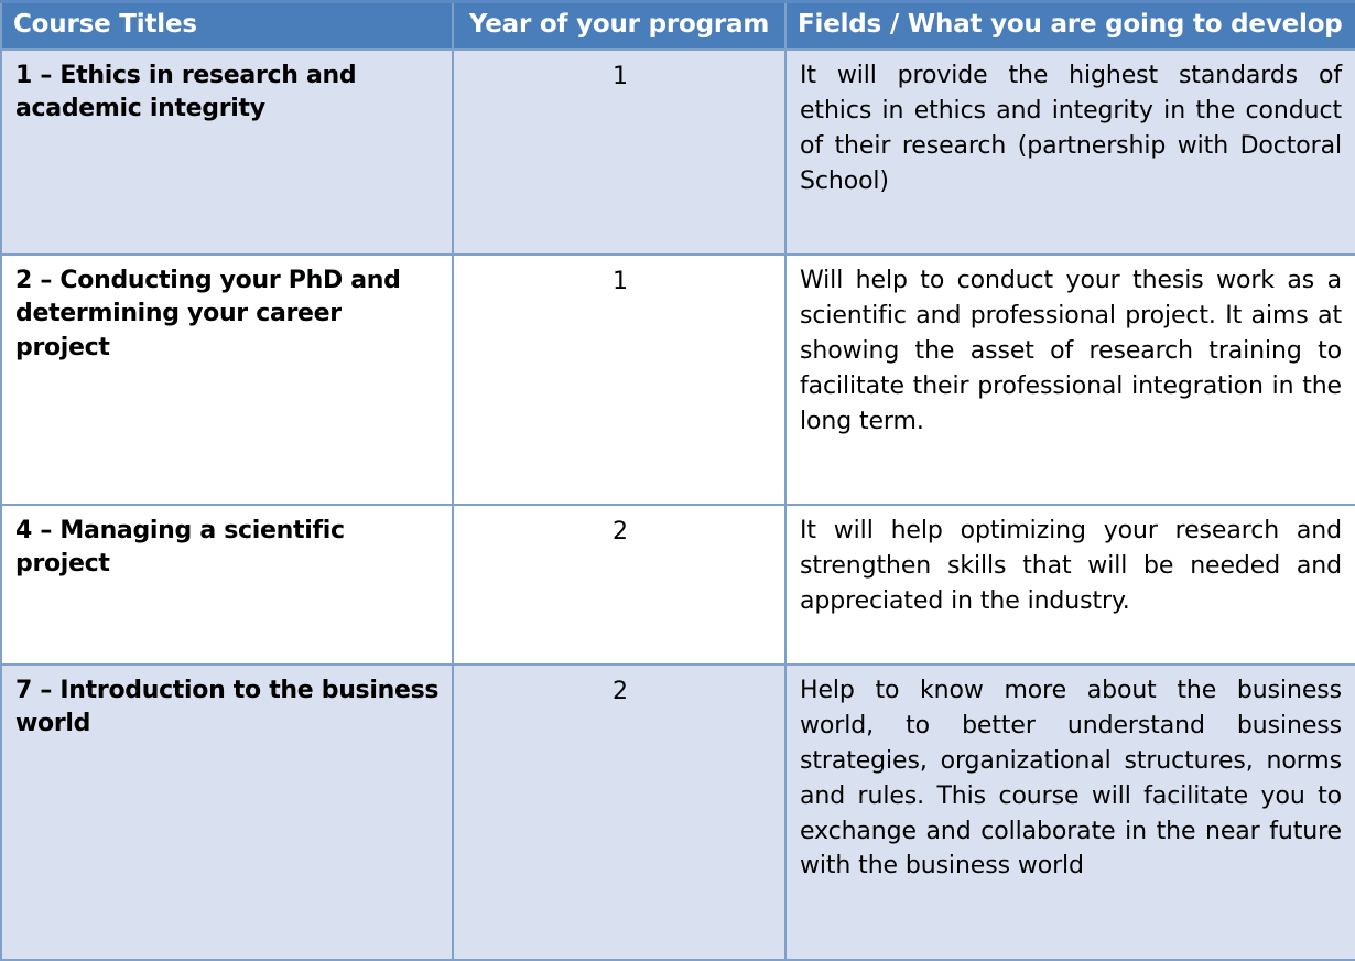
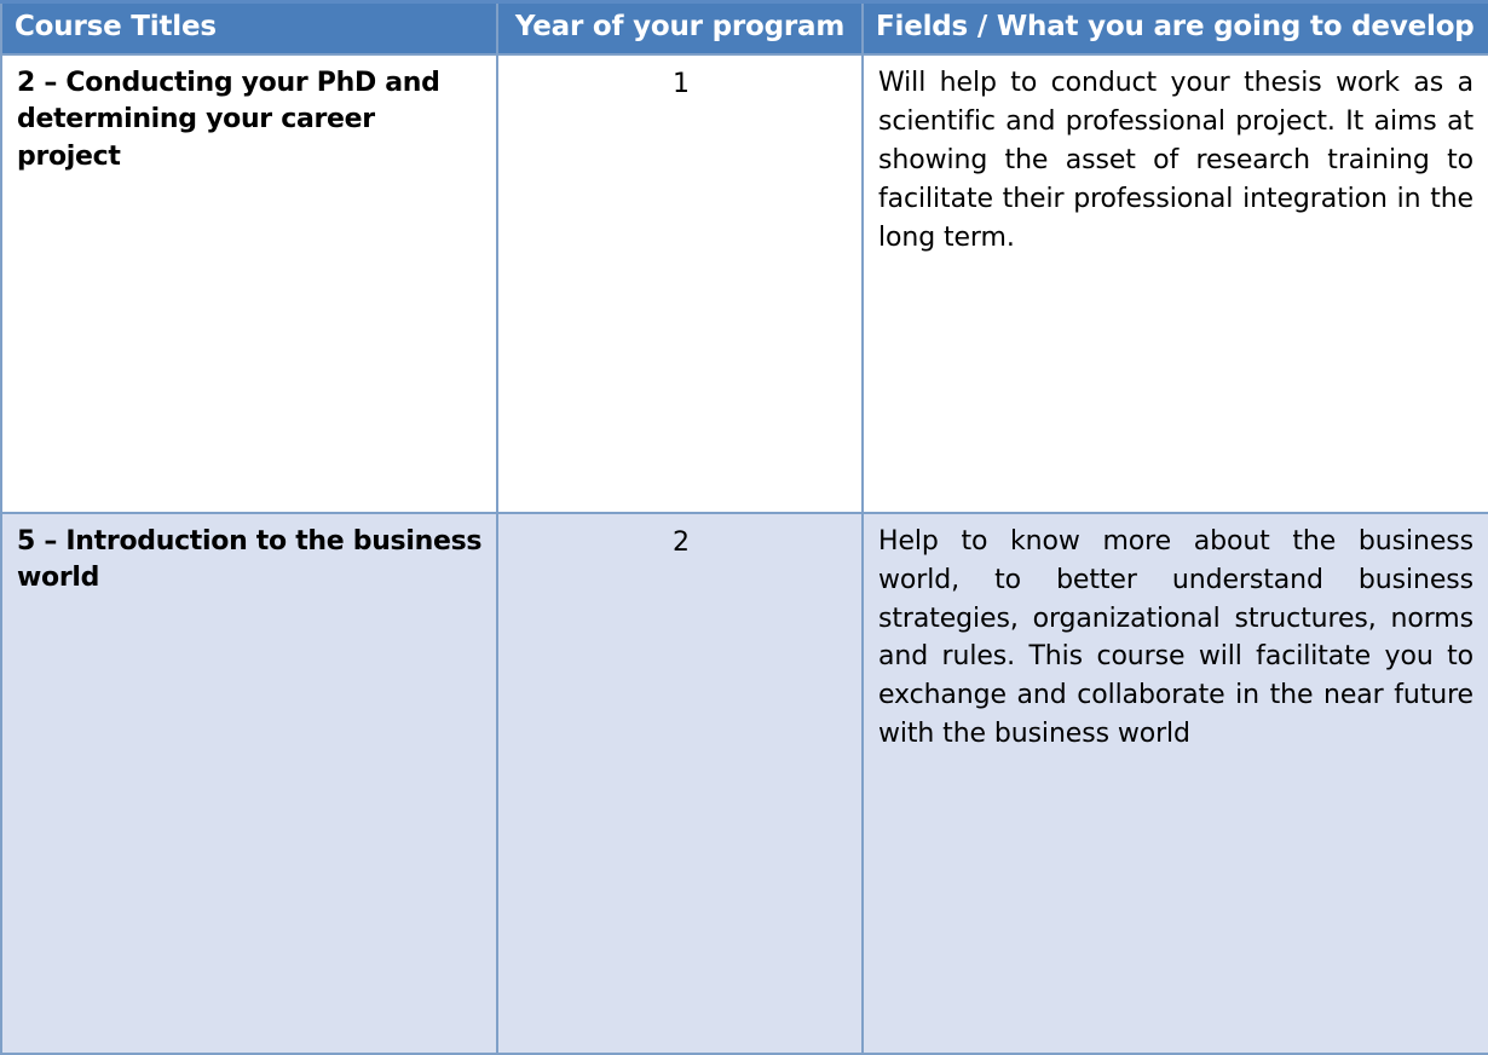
  Course Titles	Year of your program	Fields / What you are going to develop
- 1 – Ethics in research and academic integrity	1	It will provide the highest standards of ethics in ethics and integrity in the conduct of their research (partnership with Doctoral School)
  2 – Conducting your PhD and determining your career project	1	Will help to conduct your thesis work as a scientific and professional project. It aims at showing the asset of research training to facilitate their professional integration in the long term.
- 4 – Managing a scientific project	2	It will help optimizing your research and strengthen skills that will be needed and appreciated in the industry.
- 7 – Introduction to the business world	2	Help to know more about the business world, to better understand business strategies, organizational structures, norms and rules. This course will facilitate you to exchange and collaborate in the near future with the business world
+ 5 – Introduction to the business world	2	Help to know more about the business world, to better understand business strategies, organizational structures, norms and rules. This course will facilitate you to exchange and collaborate in the near future with the business world
